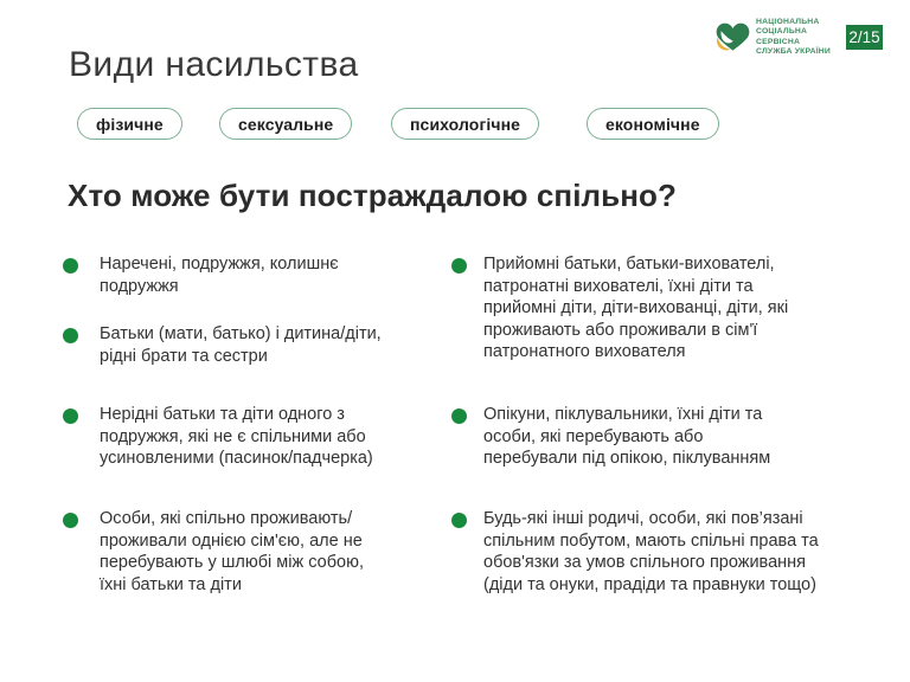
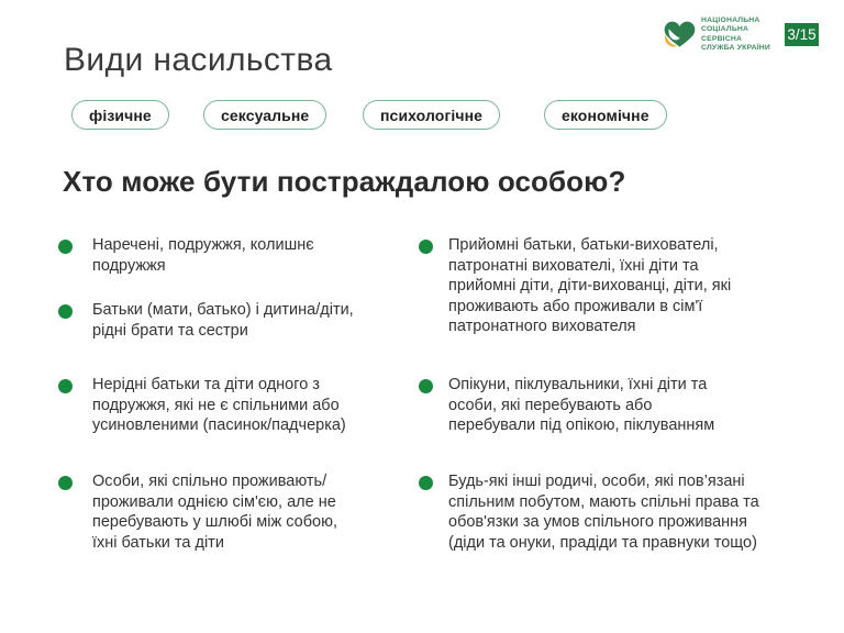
  Види насильства
- 2/15
+ 3/15
  фізичне
  сексуальне
  психологічне
  економічне
- Хто може бути постраждалою спільно?
+ Хто може бути постраждалою особою?
  Наречені, подружжя, колишнє
  подружжя
  Батьки (мати, батько) і дитина/діти,
  рідні брати та сестри
  Нерідні батьки та діти одного з
  подружжя, які не є спільними або
  усиновленими (пасинок/падчерка)
  Особи, які спільно проживають/
  проживали однією сім'єю, але не
  перебувають у шлюбі між собою,
  їхні батьки та діти
  Прийомні батьки, батьки-вихователі,
  патронатні вихователі, їхні діти та
  прийомні діти, діти-вихованці, діти, які
  проживають або проживали в сім'ї
  патронатного вихователя
  Опікуни, піклувальники, їхні діти та
  особи, які перебувають або
  перебували під опікою, піклуванням
  Будь-які інші родичі, особи, які пов’язані
  спільним побутом, мають спільні права та
  обов'язки за умов спільного проживання
  (діди та онуки, прадіди та правнуки тощо)
